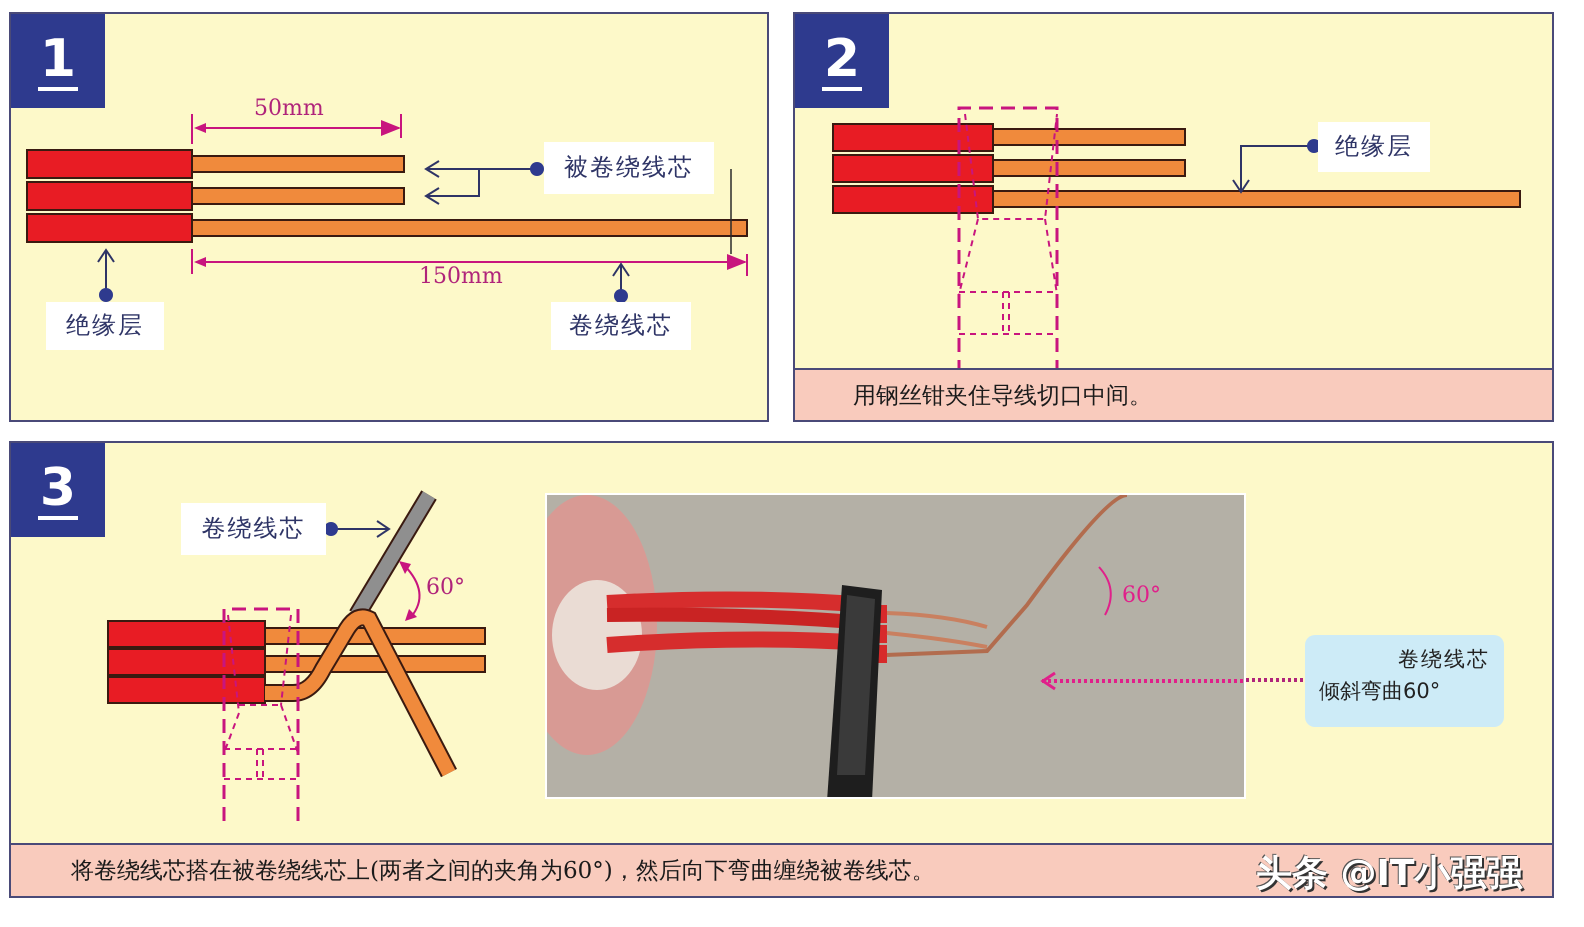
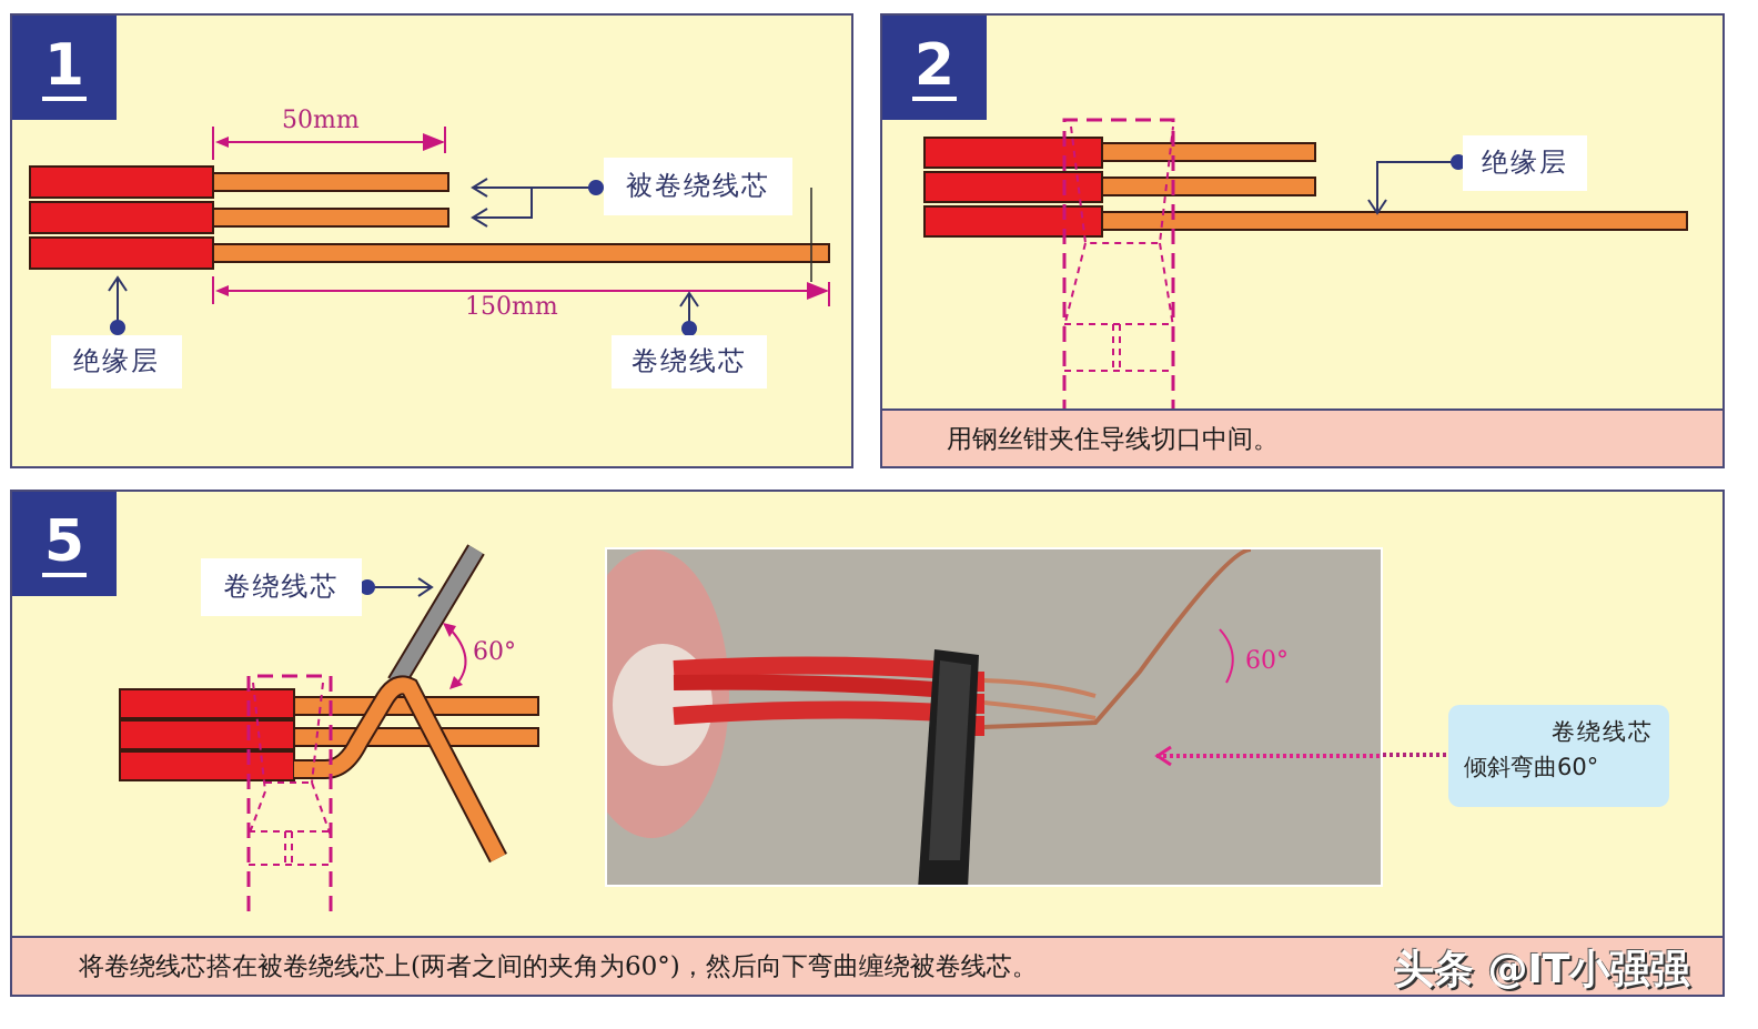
  1
  50mm
  150mm
  被卷绕线芯
  绝缘层
  卷绕线芯
  2
  绝缘层
  用钢丝钳夹住导线切口中间。
- 3
+ 5
  卷绕线芯
  60°
  60°
  卷绕线芯
  倾斜弯曲60°
  将卷绕线芯搭在被卷绕线芯上(两者之间的夹角为60°)，然后向下弯曲缠绕被卷线芯。
  头条 @IT小强强
